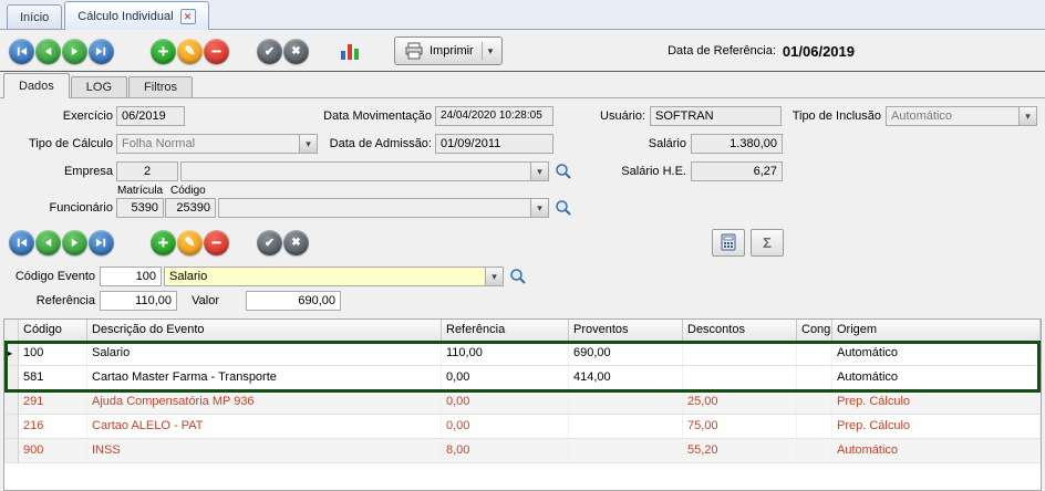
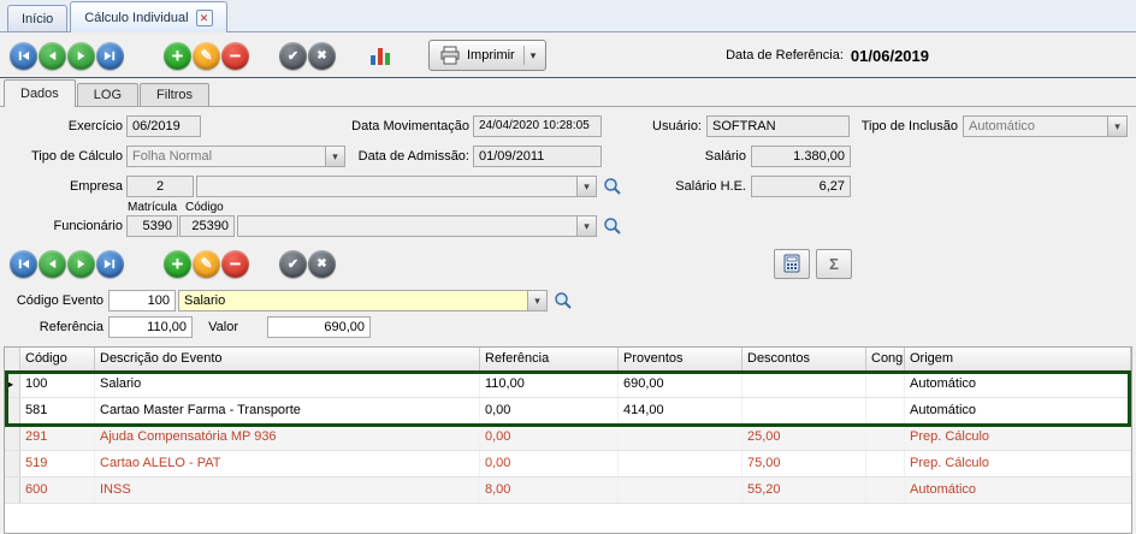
  Início
  Cálculo Individual
  ✕
  +
  ✎
  −
  ✔
  ✖
  Imprimir
  ▾
  Data de Referência:
  01/06/2019
  Dados
  LOG
  Filtros
  Exercício
  06/2019
  Data Movimentação
  24/04/2020 10:28:05
  Usuário:
  SOFTRAN
  Tipo de Inclusão
  Automático
  ▾
  Tipo de Cálculo
  Folha Normal
  ▾
  Data de Admissão:
  01/09/2011
  Salário
  1.380,00
  Empresa
  2
  ▾
  Salário H.E.
  6,27
  Matrícula
  Código
  Funcionário
  5390
  25390
  ▾
  +
  ✎
  −
  ✔
  ✖
  Σ
  Código Evento
  100
  Salario
  ▾
  Referência
  110,00
  Valor
  690,00
  Código
  Descrição do Evento
  Referência
  Proventos
  Descontos
  Cong.
  Origem
  ▶
  100
  Salario
  110,00
  690,00
  Automático
  581
  Cartao Master Farma - Transporte
  0,00
  414,00
  Automático
  291
  Ajuda Compensatória MP 936
  0,00
  25,00
  Prep. Cálculo
- 216
+ 519
  Cartao ALELO - PAT
  0,00
  75,00
  Prep. Cálculo
- 900
+ 600
  INSS
  8,00
  55,20
  Automático
